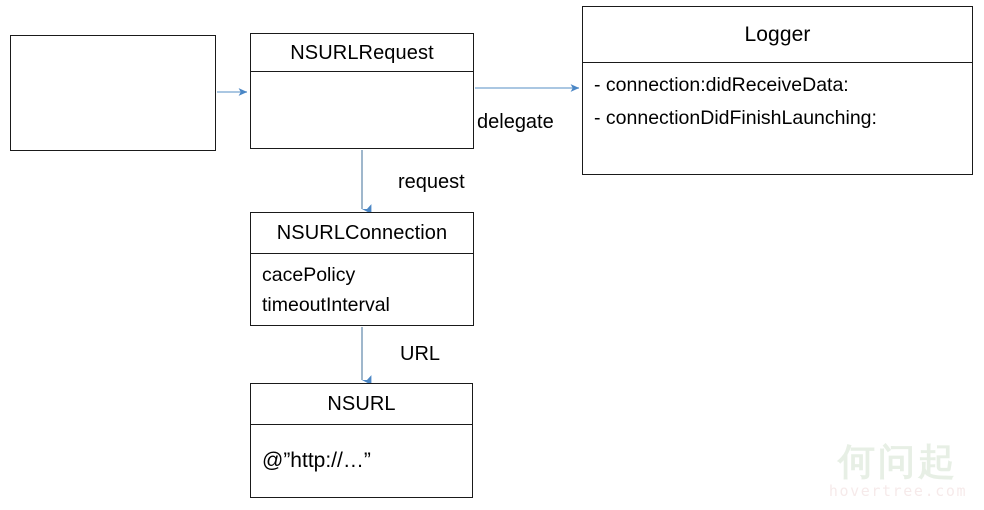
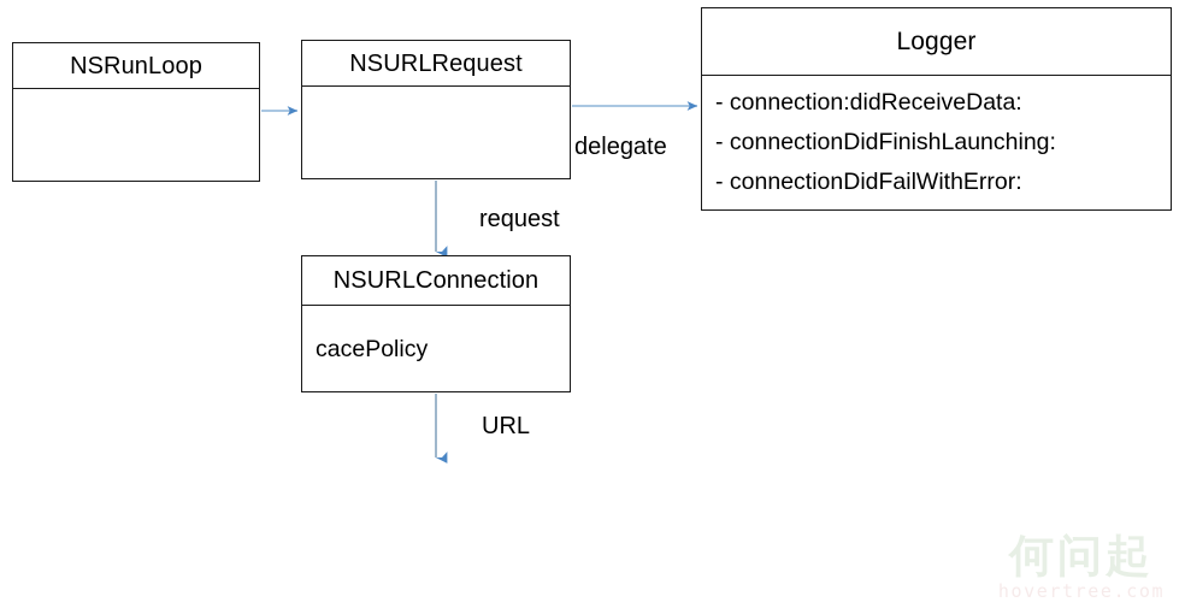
+ NSRunLoop
  NSURLRequest
  Logger
  - connection:didReceiveData:
  - connectionDidFinishLaunching:
+ - connectionDidFailWithError:
  NSURLConnection
  cacePolicy
- timeoutInterval
- NSURL
- @”http://…”
  delegate
  request
  URL
  何问起
